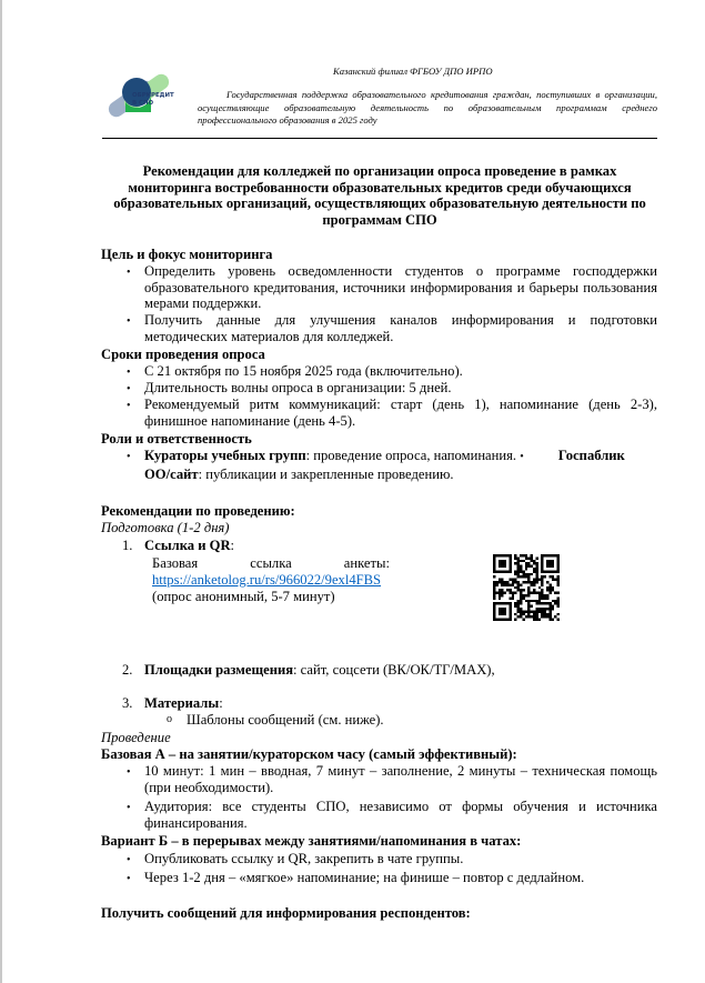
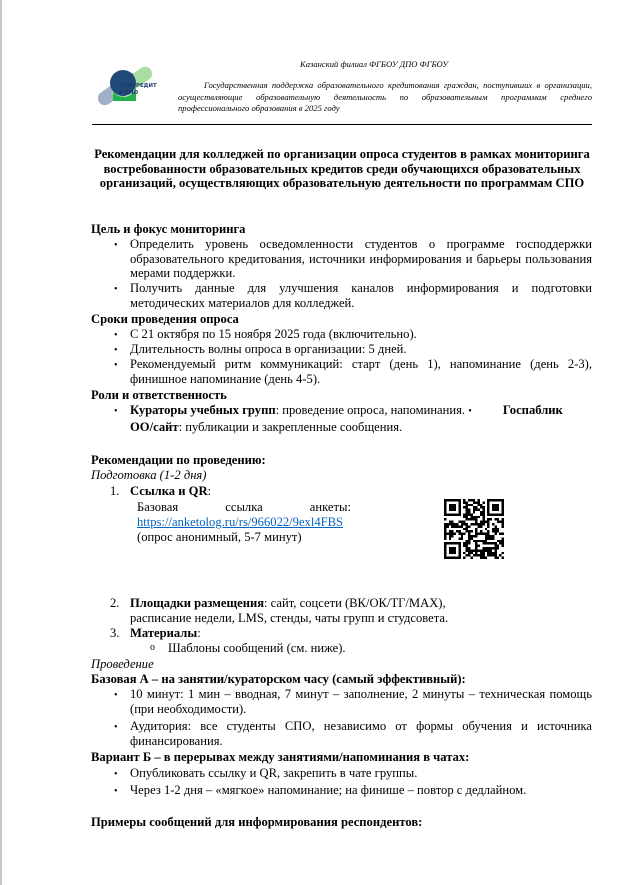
- Казанский филиал ФГБОУ ДПО ИРПО
+ Казанский филиал ФГБОУ ДПО ФГБОУ
  Государственная поддержка образовательного кредитования граждан, поступивших в организации, осуществляющие образовательную деятельность по образовательным программам среднего профессионального образования в 2025 году
- Рекомендации для колледжей по организации опроса проведение в рамках мониторинга востребованности образовательных кредитов среди обучающихся образовательных организаций, осуществляющих образовательную деятельности по программам СПО
+ Рекомендации для колледжей по организации опроса студентов в рамках мониторинга востребованности образовательных кредитов среди обучающихся образовательных организаций, осуществляющих образовательную деятельности по программам СПО
  Цель и фокус мониторинга
  •
  Определить уровень осведомленности студентов о программе господдержки образовательного кредитования, источники информирования и барьеры пользования мерами поддержки.
  •
  Получить данные для улучшения каналов информирования и подготовки методических материалов для колледжей.
  Сроки проведения опроса
  •
  С 21 октября по 15 ноября 2025 года (включительно).
  •
  Длительность волны опроса в организации: 5 дней.
  •
  Рекомендуемый ритм коммуникаций: старт (день 1), напоминание (день 2-3), финишное напоминание (день 4-5).
  Роли и ответственность
  •
  Кураторы учебных групп: проведение опроса, напоминания. • Госпаблик
- ОО/сайт: публикации и закрепленные проведению.
+ ОО/сайт: публикации и закрепленные сообщения.
  Рекомендации по проведению:
  Подготовка (1-2 дня)
  1.
  Ссылка и QR:
  Базовая
  ссылка
  анкеты:
  https://anketolog.ru/rs/966022/9exl4FBS
  (опрос анонимный, 5-7 минут)
  2.
  Площадки размещения: сайт, соцсети (ВК/ОК/ТГ/MAX),
+ расписание недели, LMS, стенды, чаты групп и студсовета.
  3.
  Материалы:
  o
  Шаблоны сообщений (см. ниже).
  Проведение
  Базовая А – на занятии/кураторском часу (самый эффективный):
  •
  10 минут: 1 мин – вводная, 7 минут – заполнение, 2 минуты – техническая помощь (при необходимости).
  •
  Аудитория: все студенты СПО, независимо от формы обучения и источника финансирования.
  Вариант Б – в перерывах между занятиями/напоминания в чатах:
  •
  Опубликовать ссылку и QR, закрепить в чате группы.
  •
  Через 1-2 дня – «мягкое» напоминание; на финише – повтор с дедлайном.
- Получить сообщений для информирования респондентов:
+ Примеры сообщений для информирования респондентов:
